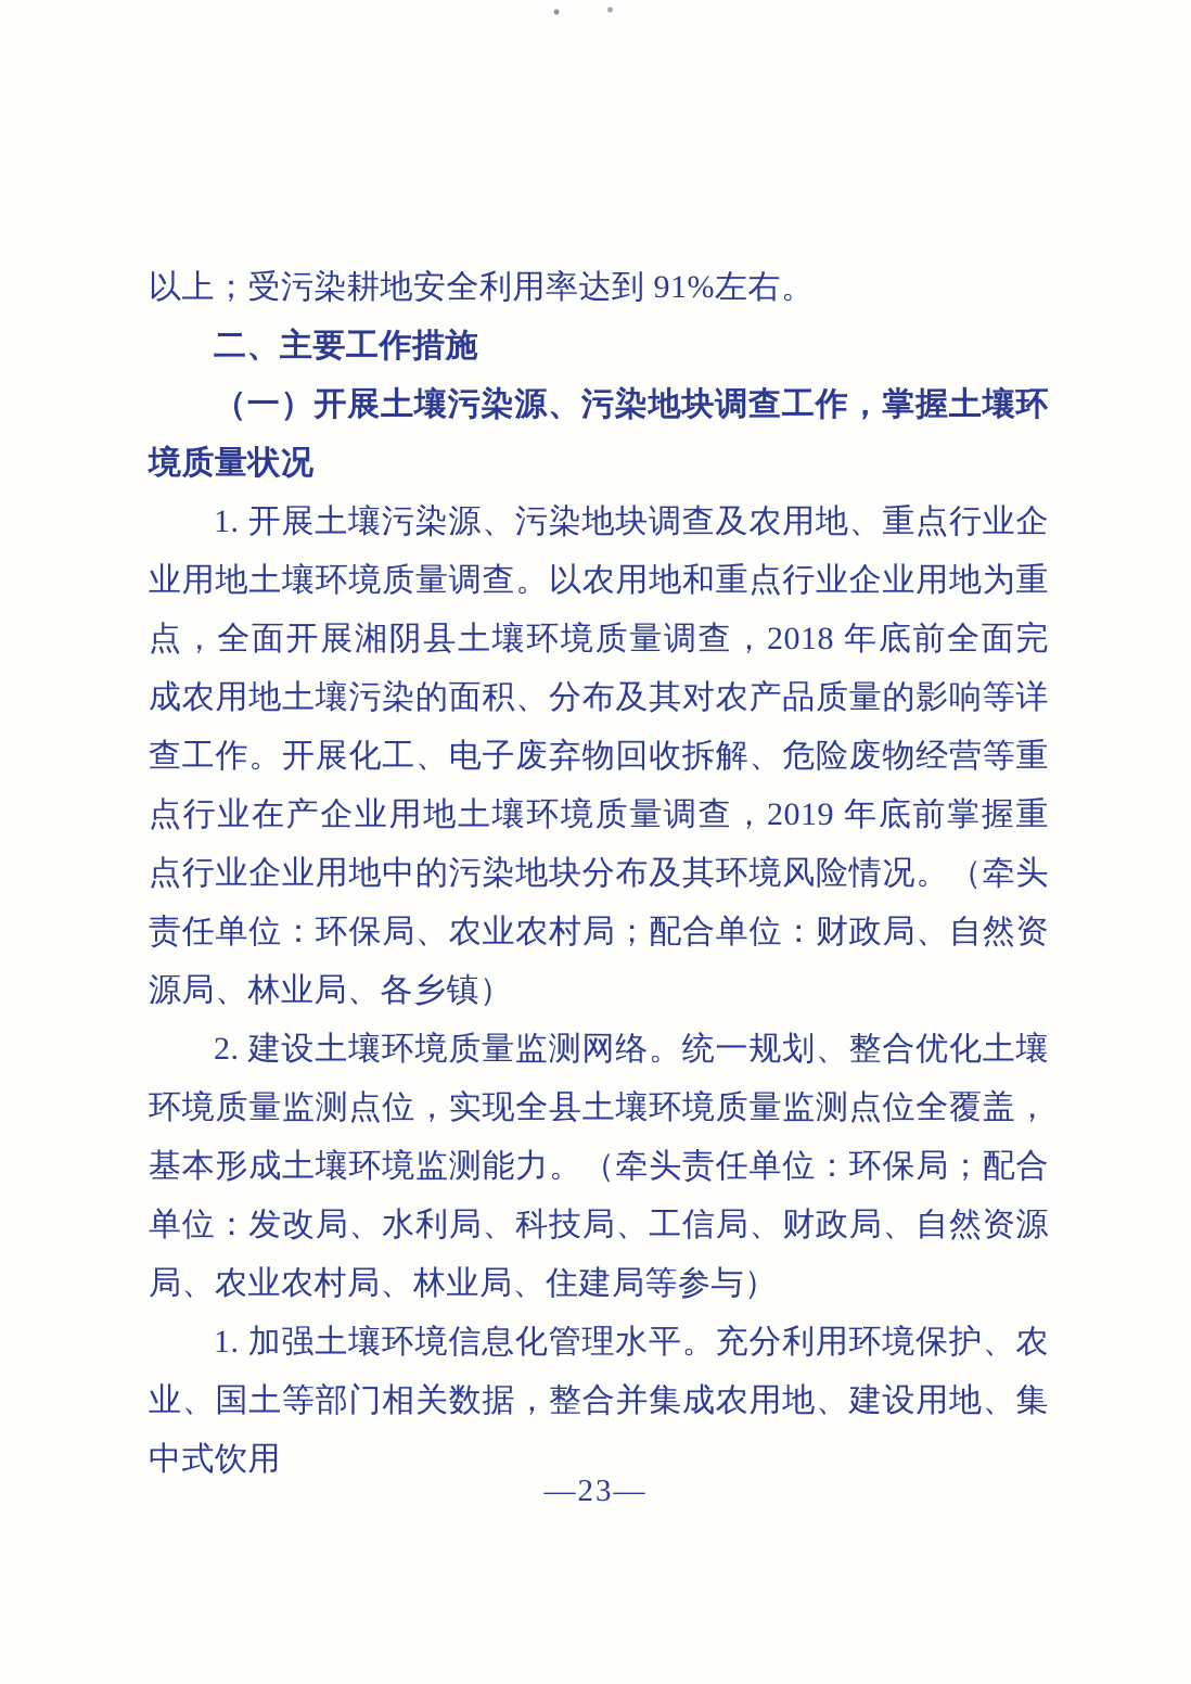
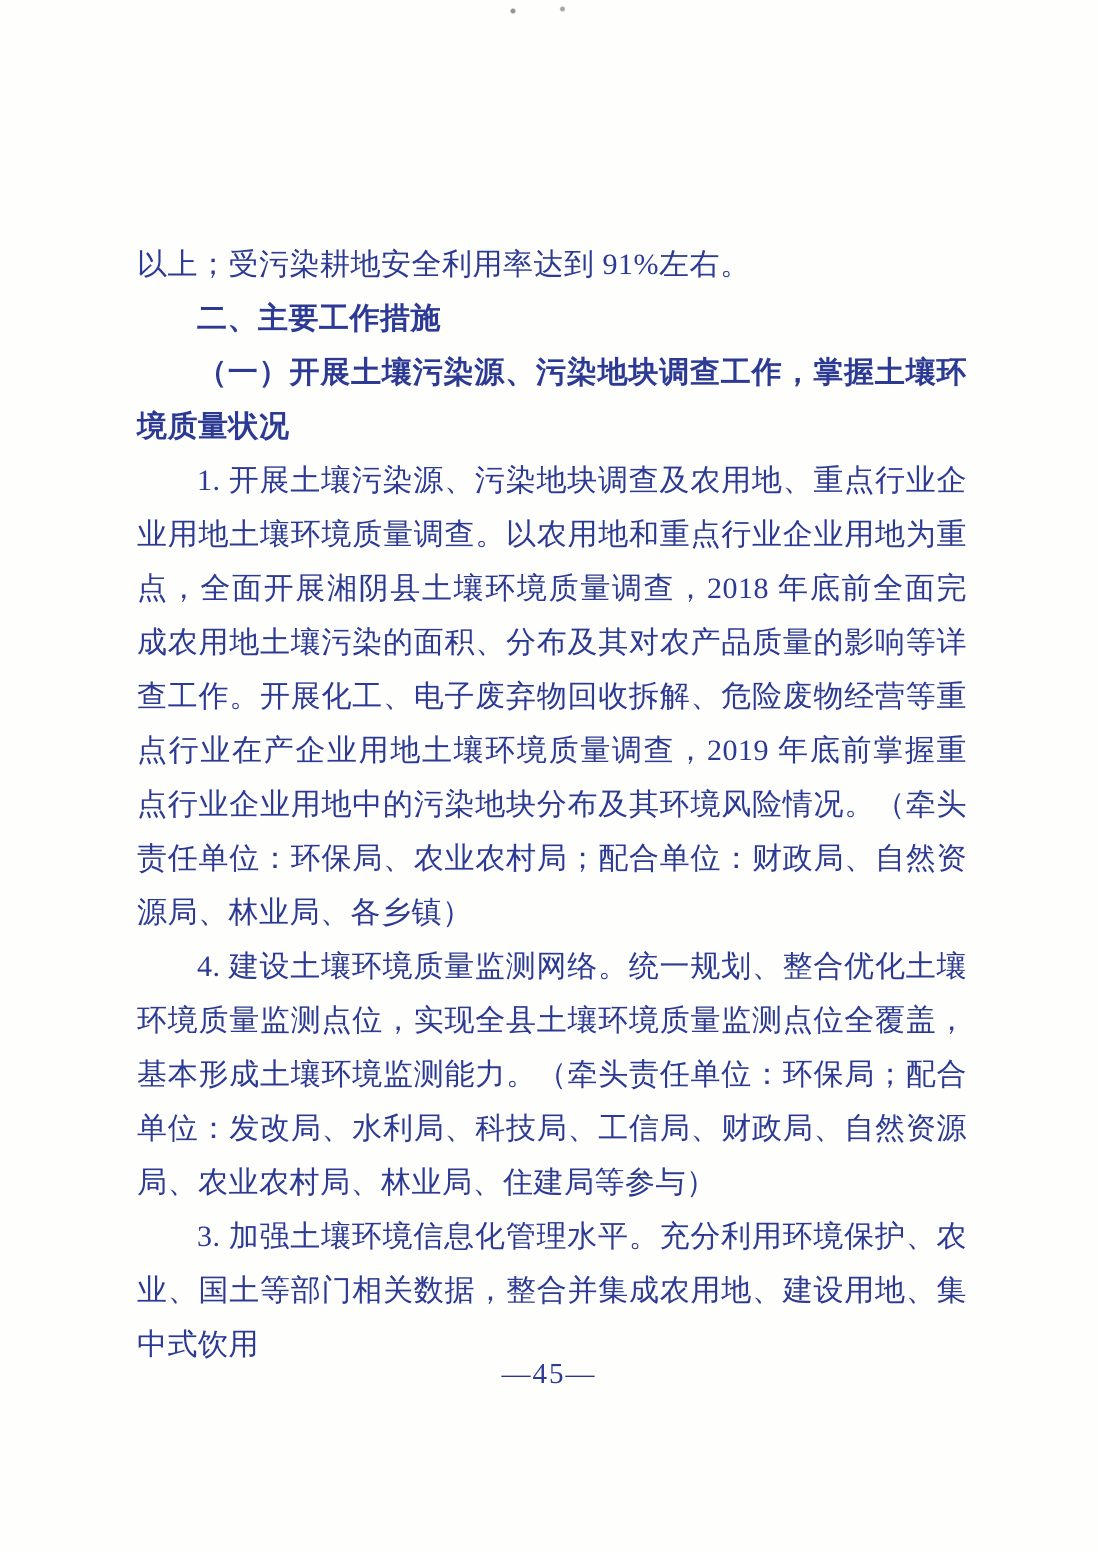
  以上；受污染耕地安全利用率达到 91%左右。
  二、主要工作措施
  （一）开展土壤污染源、污染地块调查工作，掌握土壤环境质量状况
  1. 开展土壤污染源、污染地块调查及农用地、重点行业企业用地土壤环境质量调查。以农用地和重点行业企业用地为重点，全面开展湘阴县土壤环境质量调查，2018 年底前全面完成农用地土壤污染的面积、分布及其对农产品质量的影响等详查工作。开展化工、电子废弃物回收拆解、危险废物经营等重点行业在产企业用地土壤环境质量调查，2019 年底前掌握重点行业企业用地中的污染地块分布及其环境风险情况。（牵头责任单位：环保局、农业农村局；配合单位：财政局、自然资源局、林业局、各乡镇）
- 2. 建设土壤环境质量监测网络。统一规划、整合优化土壤环境质量监测点位，实现全县土壤环境质量监测点位全覆盖，基本形成土壤环境监测能力。（牵头责任单位：环保局；配合单位：发改局、水利局、科技局、工信局、财政局、自然资源局、农业农村局、林业局、住建局等参与）
+ 4. 建设土壤环境质量监测网络。统一规划、整合优化土壤环境质量监测点位，实现全县土壤环境质量监测点位全覆盖，基本形成土壤环境监测能力。（牵头责任单位：环保局；配合单位：发改局、水利局、科技局、工信局、财政局、自然资源局、农业农村局、林业局、住建局等参与）
- 1. 加强土壤环境信息化管理水平。充分利用环境保护、农业、国土等部门相关数据，整合并集成农用地、建设用地、集中式饮用
+ 3. 加强土壤环境信息化管理水平。充分利用环境保护、农业、国土等部门相关数据，整合并集成农用地、建设用地、集中式饮用
- —23—
+ —45—
